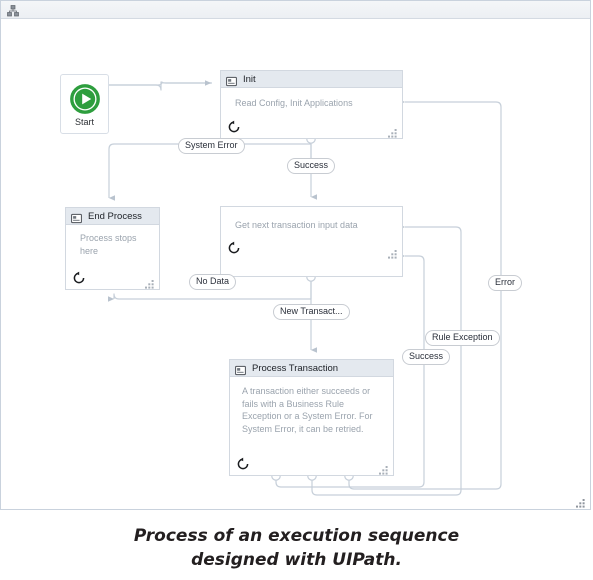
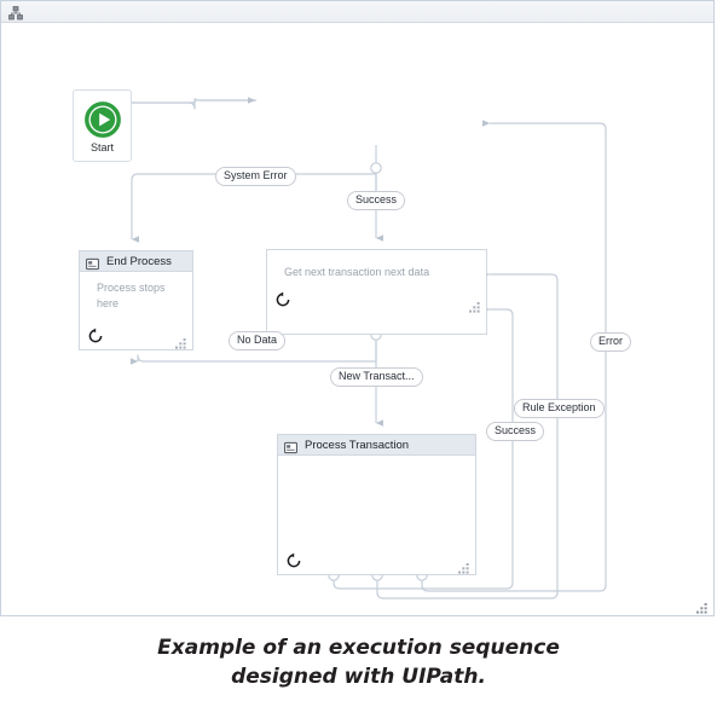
  Start
- Init
- Read Config, Init Applications
  End Process
  Process stops here
- Get next transaction input data
+ Get next transaction next data
  Process Transaction
- A transaction either succeeds or fails with a Business Rule Exception or a System Error. For System Error, it can be retried.
  System Error
  Success
  No Data
  New Transact...
  Error
  Rule Exception
  Success
- Process of an execution sequence
+ Example of an execution sequence
  designed with UIPath.
